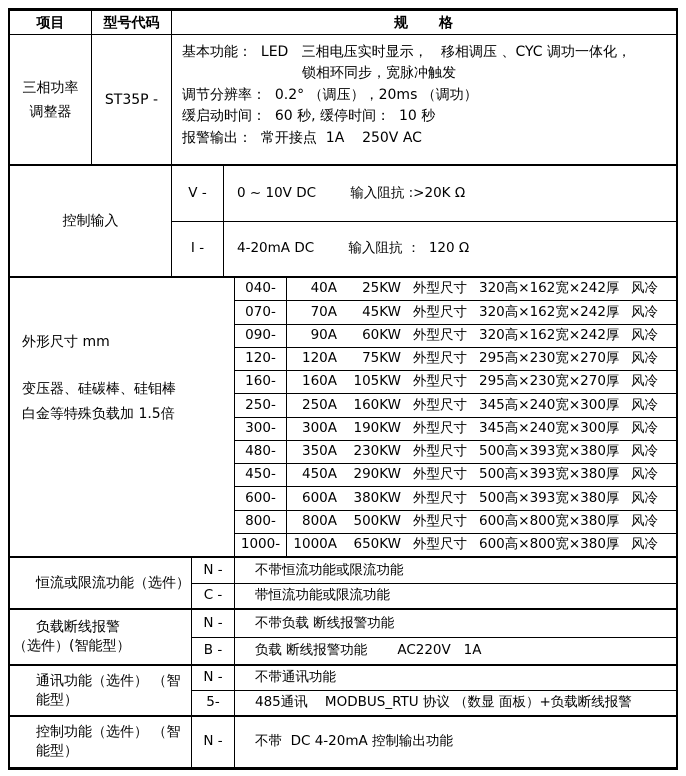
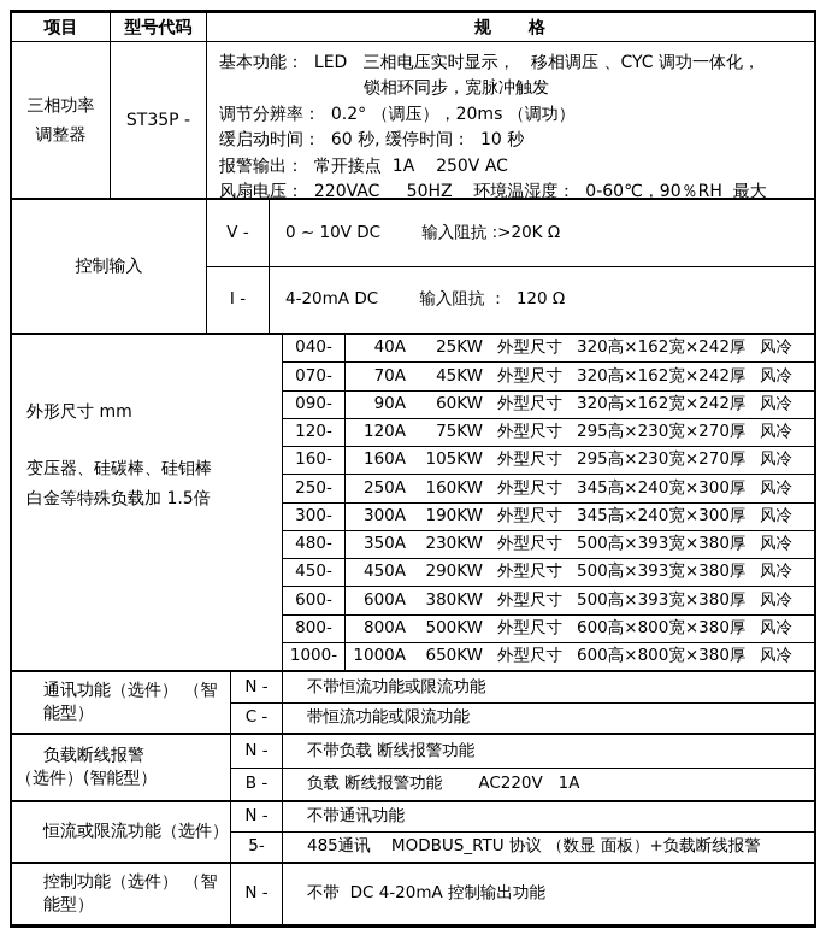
  项目
  型号代码
  规 格
  三相功率
  调整器
  ST35P -
  基本功能： LED 三相电压实时显示， 移相调压 、CYC 调功一体化，
  锁相环同步，宽脉冲触发
  调节分辨率： 0.2° （调压），20ms （调功）
  缓启动时间： 60 秒, 缓停时间： 10 秒
  报警输出： 常开接点 1A 250V AC
+ 风扇电压： 220VAC 50HZ 环境温湿度： 0-60℃，90％RH 最大
  控制输入
  V -
  0 ~ 10V DC 输入阻抗 :>20K Ω
  I -
  4-20mA DC 输入阻抗 ： 120 Ω
  外形尺寸 mm
  变压器、硅碳棒、硅钼棒
  白金等特殊负载加 1.5倍
  040-
  40A
  25KW
  外型尺寸
  320高×162宽×242厚
  风冷
  070-
  70A
  45KW
  外型尺寸
  320高×162宽×242厚
  风冷
  090-
  90A
  60KW
  外型尺寸
  320高×162宽×242厚
  风冷
  120-
  120A
  75KW
  外型尺寸
  295高×230宽×270厚
  风冷
  160-
  160A
  105KW
  外型尺寸
  295高×230宽×270厚
  风冷
  250-
  250A
  160KW
  外型尺寸
  345高×240宽×300厚
  风冷
  300-
  300A
  190KW
  外型尺寸
  345高×240宽×300厚
  风冷
  480-
  350A
  230KW
  外型尺寸
  500高×393宽×380厚
  风冷
  450-
  450A
  290KW
  外型尺寸
  500高×393宽×380厚
  风冷
  600-
  600A
  380KW
  外型尺寸
  500高×393宽×380厚
  风冷
  800-
  800A
  500KW
  外型尺寸
  600高×800宽×380厚
  风冷
  1000-
  1000A
  650KW
  外型尺寸
  600高×800宽×380厚
  风冷
- 恒流或限流功能（选件）
+ 通讯功能（选件） （智能型）
  N -
  不带恒流功能或限流功能
  C -
  带恒流功能或限流功能
  负载断线报警
  （选件）(智能型）
  N -
  不带负载 断线报警功能
  B -
  负载 断线报警功能 AC220V 1A
- 通讯功能（选件） （智能型）
+ 恒流或限流功能（选件）
  N -
  不带通讯功能
  5-
  485通讯 MODBUS_RTU 协议 （数显 面板）+负载断线报警
  控制功能（选件） （智能型）
  N -
  不带 DC 4-20mA 控制输出功能
